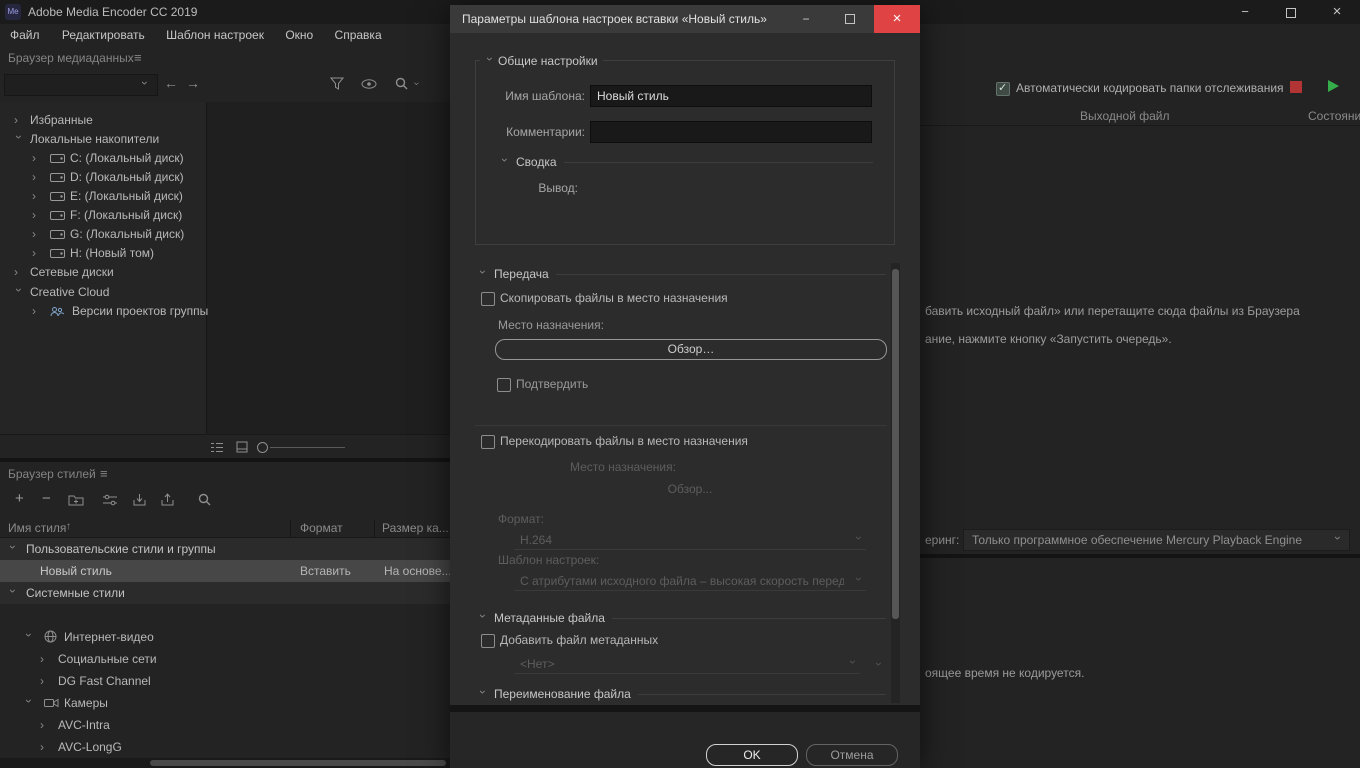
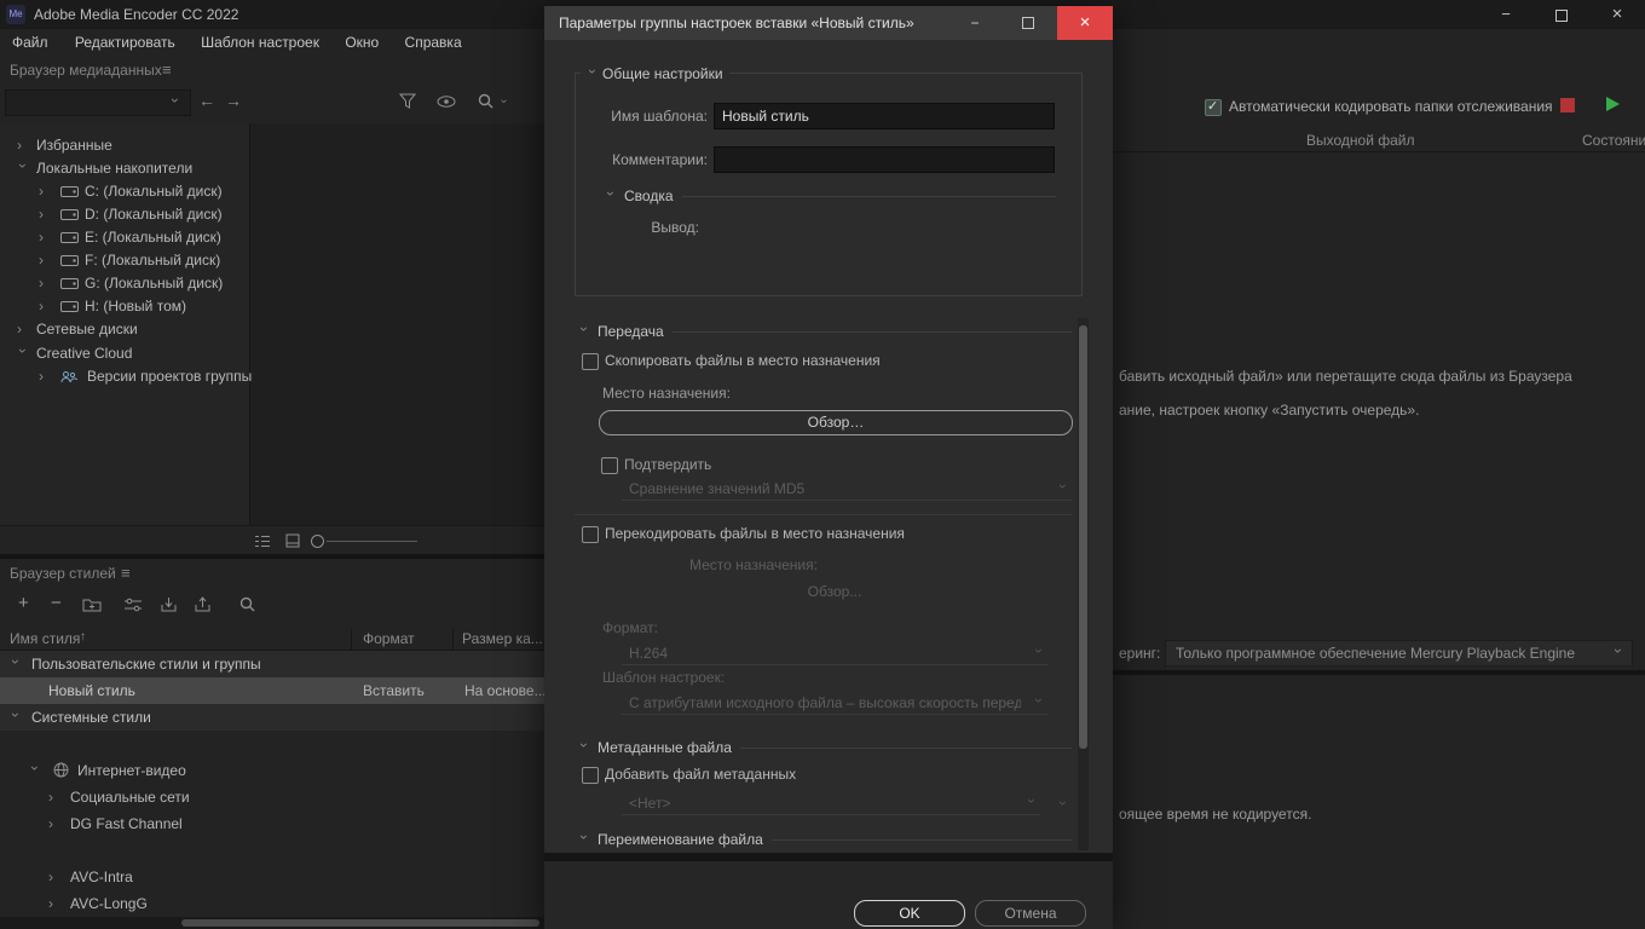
  Me
- Adobe Media Encoder CC 2019
+ Adobe Media Encoder CC 2022
  Файл Редактировать Шаблон настроек Окно Справка
  Браузер медиаданных
  Избранные
  Локальные накопители
  C: (Локальный диск)
  D: (Локальный диск)
  E: (Локальный диск)
  F: (Локальный диск)
  G: (Локальный диск)
  H: (Новый том)
  Сетевые диски
  Creative Cloud
  Версии проектов группы
  Браузер стилей
  Имя стиля
  Формат
  Размер ка...
  Пользовательские стили и группы
  Новый стиль
  Вставить
  На основе..
  Системные стили
  Интернет-видео
  Социальные сети
  DG Fast Channel
- Камеры
  AVC-Intra
  AVC-LongG
  Автоматически кодировать папки отслеживания
  Выходной файл
  Состояни
  бавить исходный файл» или перетащите сюда файлы из Браузера
- ание, нажмите кнопку «Запустить очередь».
+ ание, настроек кнопку «Запустить очередь».
  еринг:
  Только программное обеспечение Mercury Playback Engine
  оящее время не кодируется.
- Параметры шаблона настроек вставки «Новый стиль»
+ Параметры группы настроек вставки «Новый стиль»
  Общие настройки
  Имя шаблона:
  Новый стиль
  Комментарии:
  Сводка
  Вывод:
  Передача
  Скопировать файлы в место назначения
  Место назначения:
  Обзор…
  Подтвердить
+ Сравнение значений MD5
  Перекодировать файлы в место назначения
  Место назначения:
  Обзор...
  Формат:
  H.264
  Шаблон настроек:
  С атрибутами исходного файла – высокая скорость перед
  Метаданные файла
  Добавить файл метаданных
  <Нет>
  Переименование файла
  OK
  Отмена
